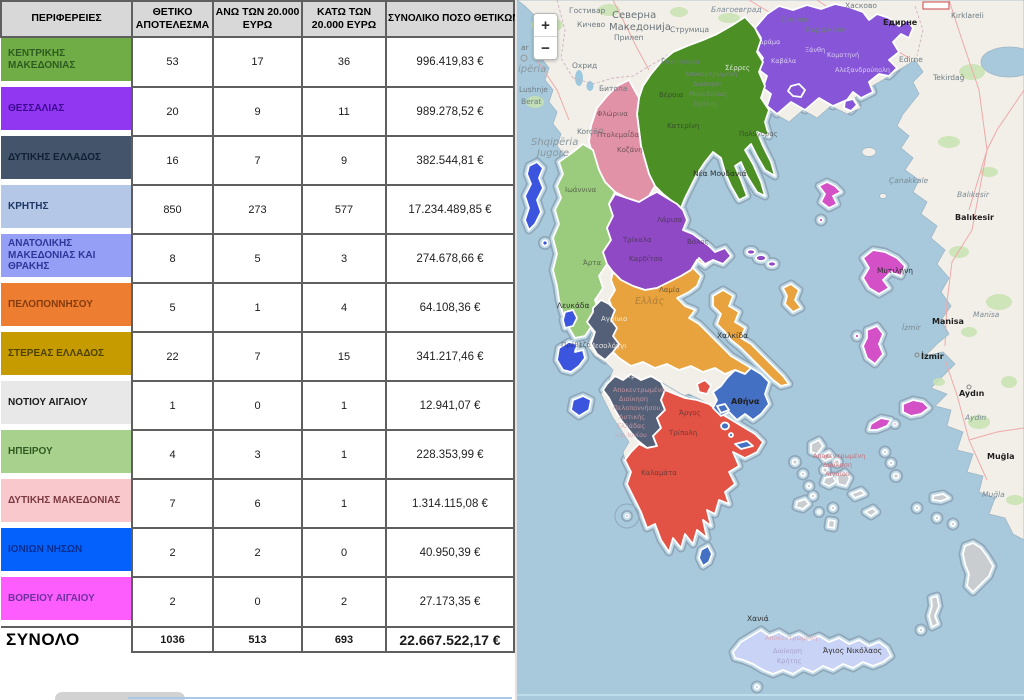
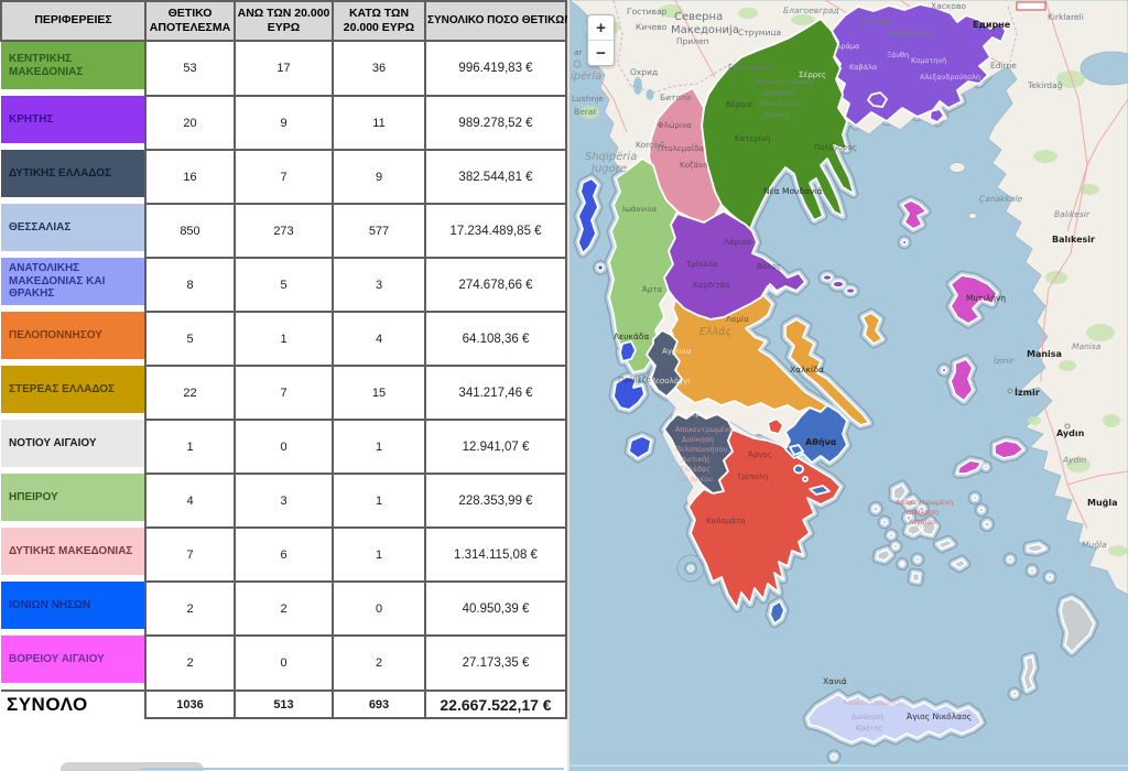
  ΠΕΡΙΦΕΡΕΙΕΣ	ΘΕΤΙΚΟ ΑΠΟΤΕΛΕΣΜΑ	ΑΝΩ ΤΩΝ 20.000 ΕΥΡΩ	ΚΑΤΩ ΤΩΝ 20.000 ΕΥΡΩ	ΣΥΝΟΛΙΚΟ ΠΟΣΟ ΘΕΤΙΚΩ
  ΚΕΝΤΡΙΚΗΣ ΜΑΚΕΔΟΝΙΑΣ	53	17	36	996.419,83 €
- ΘΕΣΣΑΛΙΑΣ	20	9	11	989.278,52 €
+ ΚΡΗΤΗΣ	20	9	11	989.278,52 €
  ΔΥΤΙΚΗΣ ΕΛΛΑΔΟΣ	16	7	9	382.544,81 €
- ΚΡΗΤΗΣ	850	273	577	17.234.489,85 €
+ ΘΕΣΣΑΛΙΑΣ	850	273	577	17.234.489,85 €
  ΑΝΑΤΟΛΙΚΗΣ ΜΑΚΕΔΟΝΙΑΣ ΚΑΙ ΘΡΑΚΗΣ	8	5	3	274.678,66 €
  ΠΕΛΟΠΟΝΝΗΣΟΥ	5	1	4	64.108,36 €
  ΣΤΕΡΕΑΣ ΕΛΛΑΔΟΣ	22	7	15	341.217,46 €
  ΝΟΤΙΟΥ ΑΙΓΑΙΟΥ	1	0	1	12.941,07 €
  ΗΠΕΙΡΟΥ	4	3	1	228.353,99 €
  ΔΥΤΙΚΗΣ ΜΑΚΕΔΟΝΙΑΣ	7	6	1	1.314.115,08 €
  ΙΟΝΙΩΝ ΝΗΣΩΝ	2	2	0	40.950,39 €
  ΒΟΡΕΙΟΥ ΑΙΓΑΙΟΥ	2	0	2	27.173,35 €
  ΣΥΝΟΛΟ	1036	513	693	22.667.522,17 €
  Гостивар
  Кичево
  Северна
  Македонија
  Прилеп
  Струмица
  Охрид
  Битола
  Гевгелија
  Благоевград
  Смолян
  Кърджали
  Хасково
  Kırklareli
  Едирне
  Edirne
  Tekirdağ
  Çanakkale
  Balıkesir
  Balıkesir
  Manisa
  Manisa
  İzmir
  İzmir
  Aydın
  Aydın
  Muğla
  Muğla
  ipëria
  Lushnje
  Berat
  Korçë
  Shqipëria
  Jugore
  ar
  Σέρρες
  Δράμα
  Καβάλα
  Ξάνθη
  Κομοτηνή
  Αλεξανδρούπολη
  Βέροια
  Κατερίνη
  Πολύγυρος
  Νέα Μουδανιά
  Φλώρινα
  Πτολεμαΐδα
  Κοζάνη
  Αποκεντρωμένη
  Διοίκηση
  Μακεδονίας
  Θράκης
  Ιωάννινα
  Άρτα
  Πρέβεζα
  Λάρισα
  Τρίκαλα
  Καρδίτσα
  Βόλος
  Ελλάς
  Λαμία
  Χαλκίδα
  Αθήνα
  Πάτρα
  Αγρίνιο
  Μεσολόγγι
  Αποκεντρωμένη
  Διοίκηση
  Πελοποννήσου,
  Δυτικής
  Ελλάδας
  και Ιονίου
  Άργος
  Τρίπολη
  Καλαμάτα
  Λευκάδα
  Αποκεντρωμένη
  Διοίκηση
  Αιγαίου
  Μυτιλήνη
  Χανιά
  Αποκεντρωμένη
  Διοίκηση
  Κρήτης
  Άγιος Νικόλαος
  +
  −
